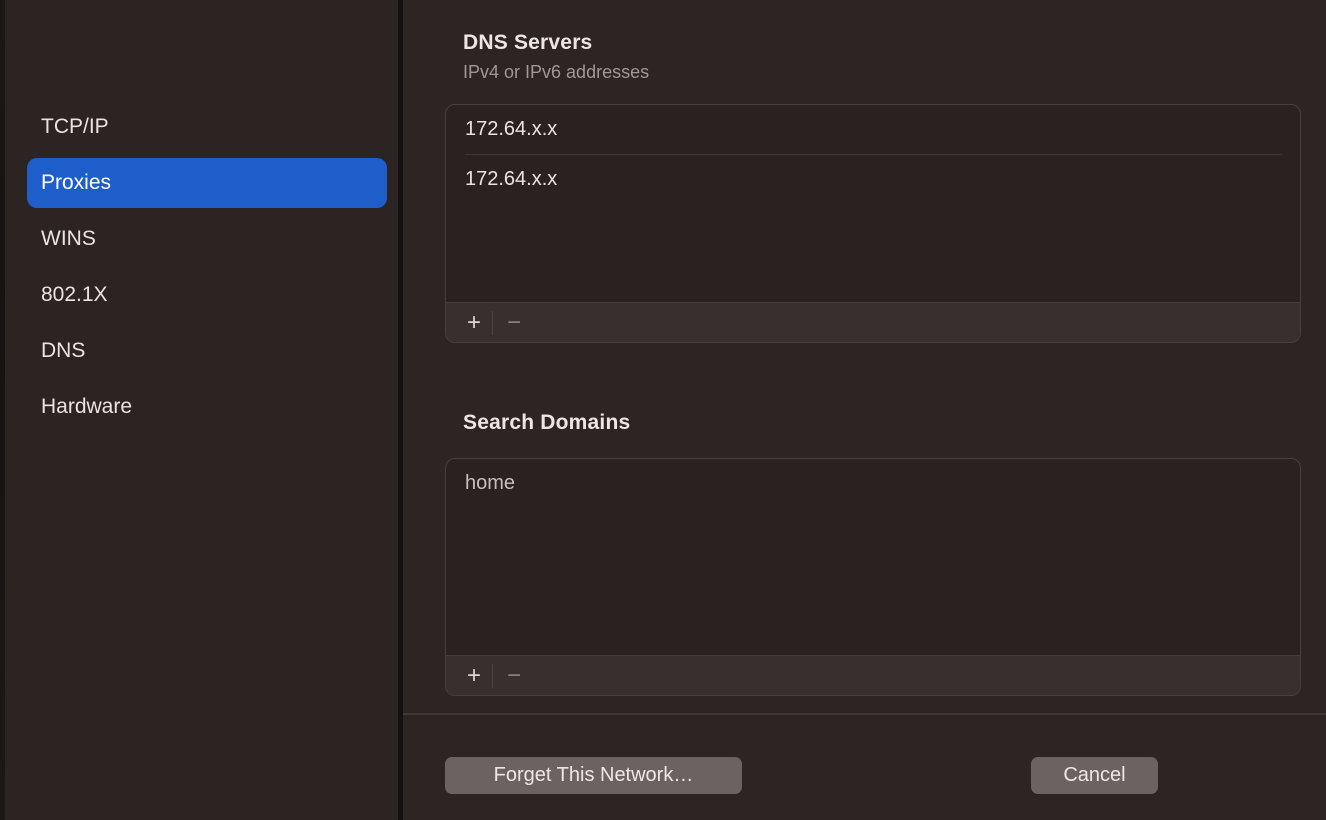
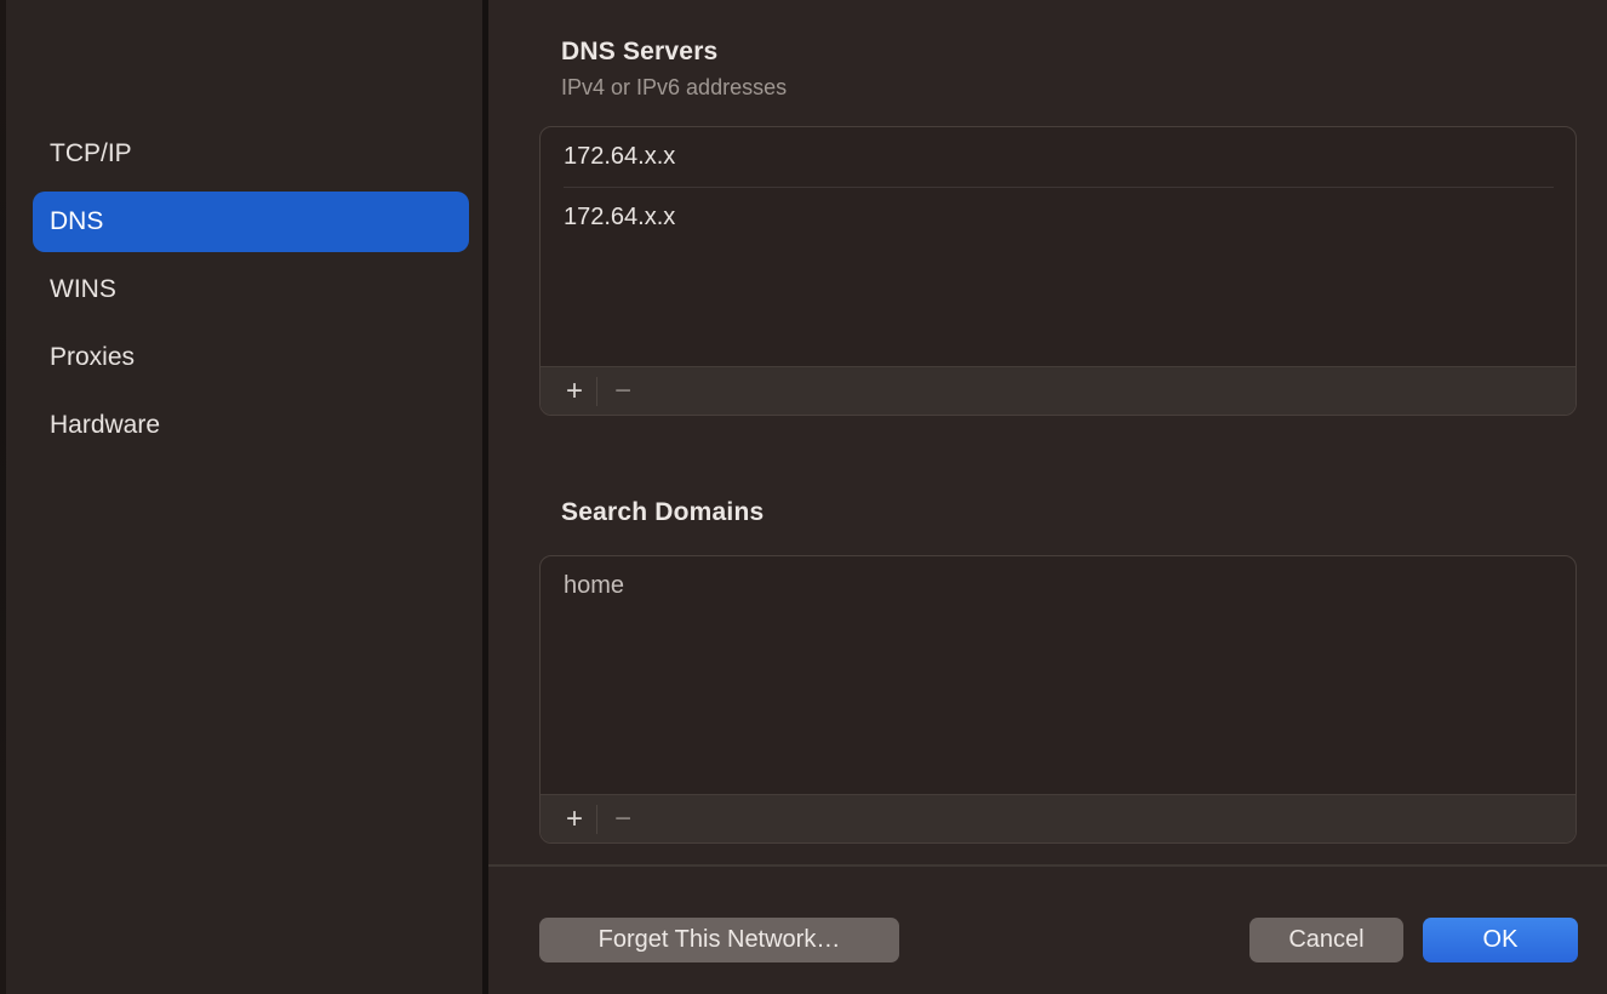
  TCP/IP
- Proxies
+ DNS
  WINS
- 802.1X
- DNS
+ Proxies
  Hardware
  DNS Servers
  IPv4 or IPv6 addresses
  172.64.x.x
  172.64.x.x
  +
  −
  Search Domains
  home
  +
  −
  Forget This Network…
  Cancel
+ OK
